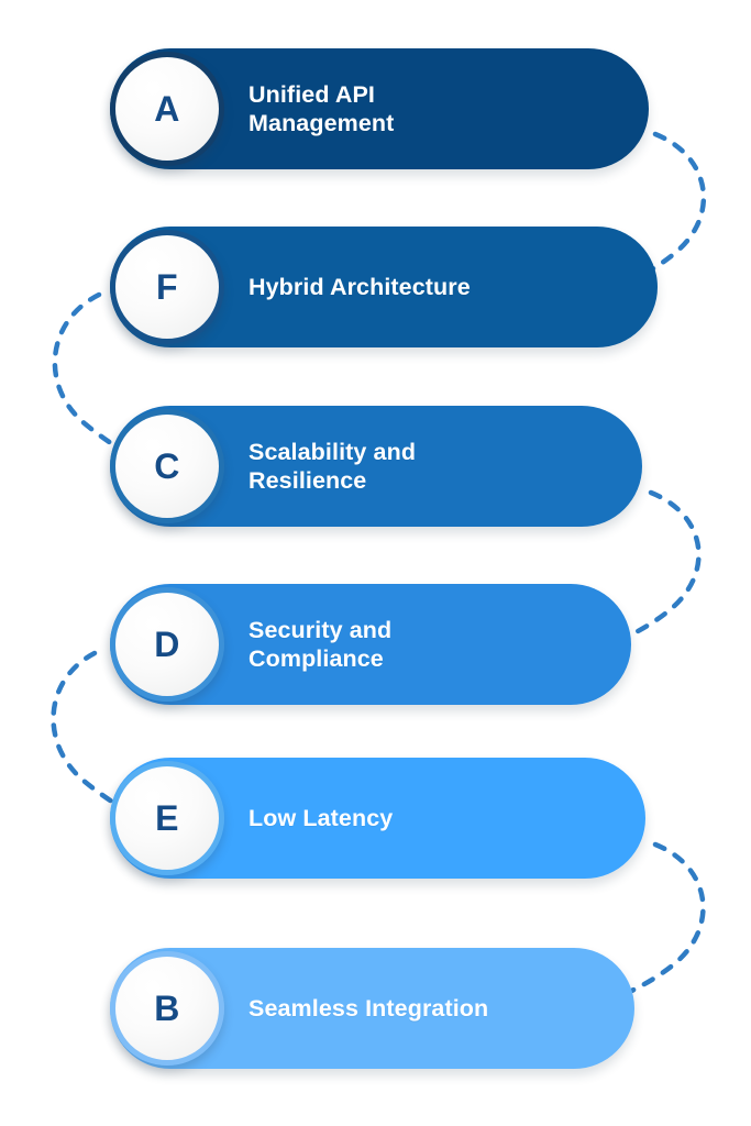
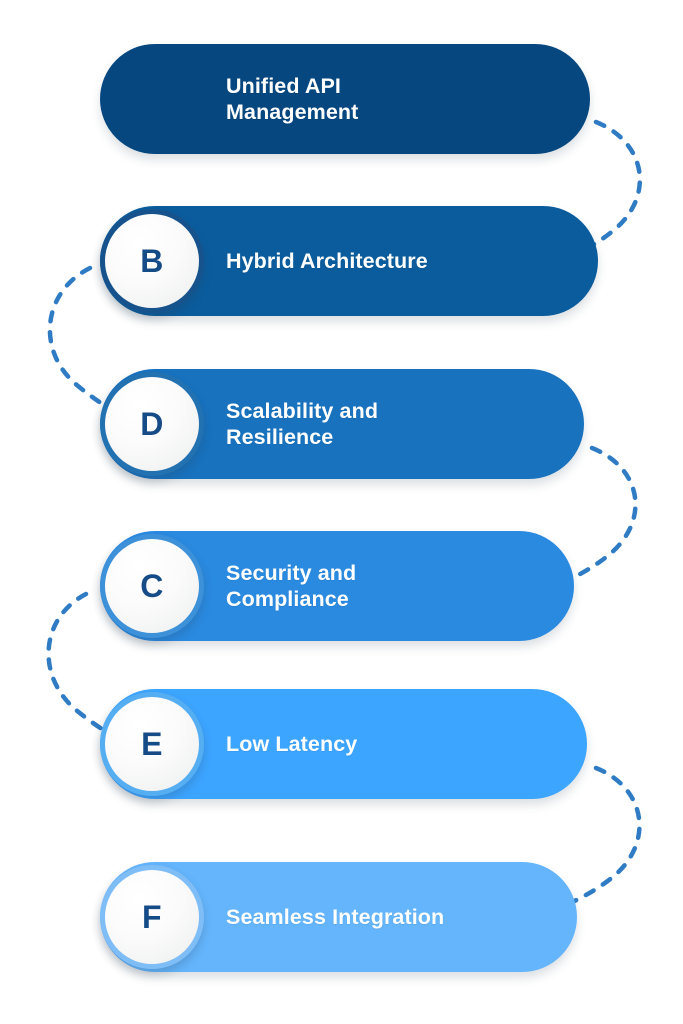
  Unified API
  Management
- A
  Hybrid Architecture
- F
+ B
  Scalability and
  Resilience
- C
+ D
  Security and
  Compliance
- D
+ C
  Low Latency
  E
  Seamless Integration
- B
+ F
